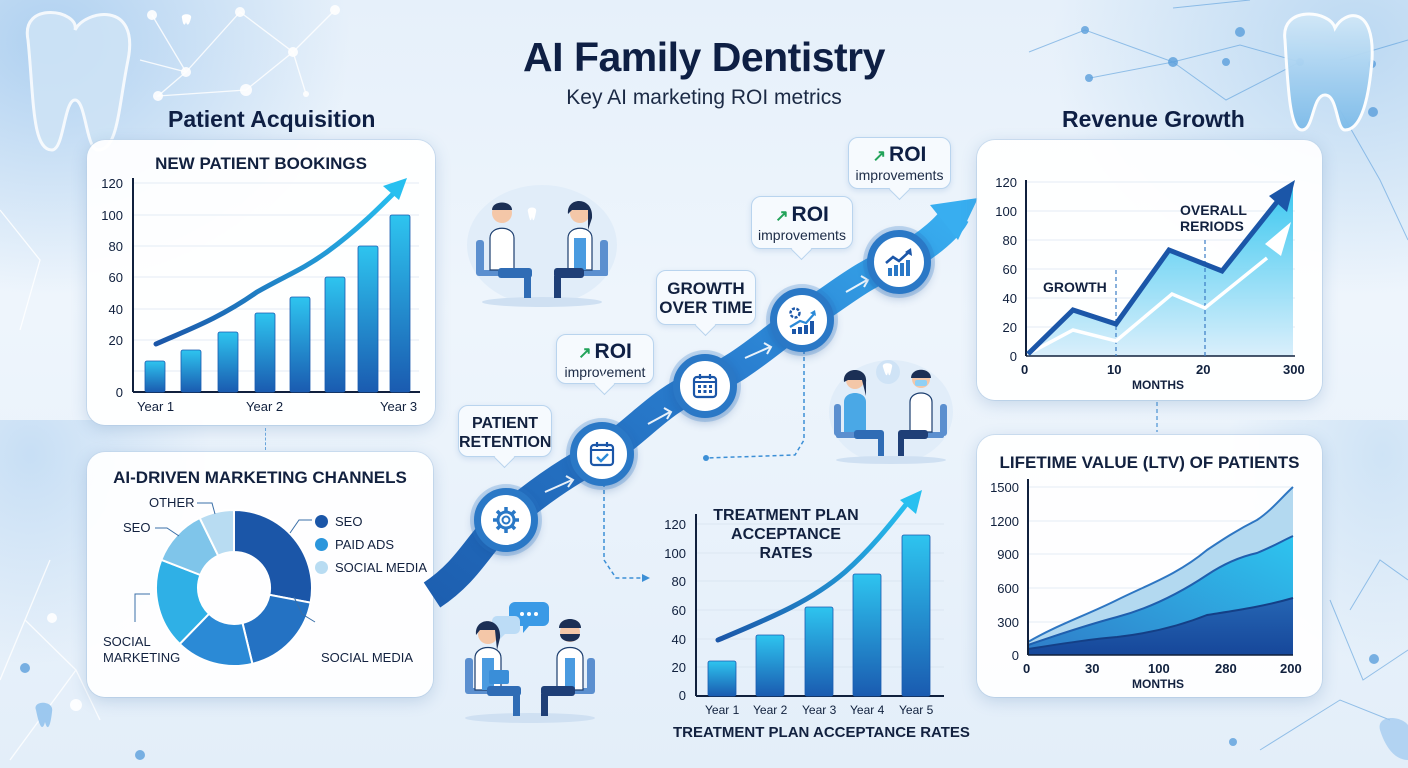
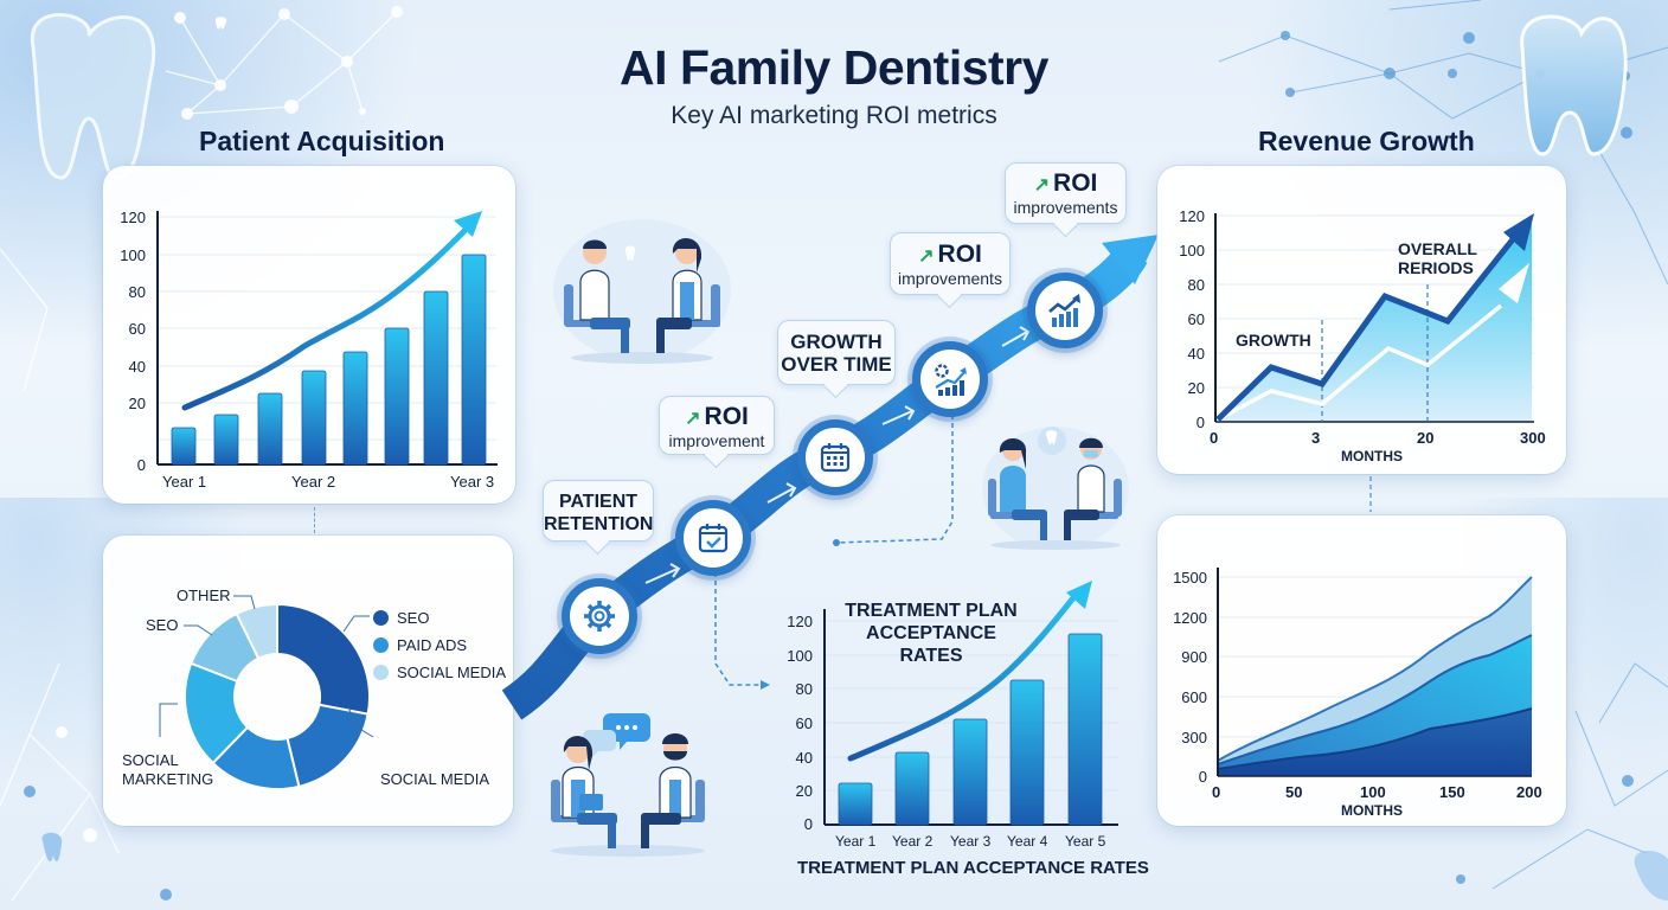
  AI Family Dentistry
  Key AI marketing ROI metrics
  Patient Acquisition
  Revenue Growth
- NEW PATIENT BOOKINGS
  120
  100
  80
  60
  40
  20
  0
  Year 1
  Year 2
  Year 3
- AI-DRIVEN MARKETING CHANNELS
  OTHER
  SEO
  SOCIAL MARKETIN
  SOCIAL MEDIA
  SEO
  PAID ADS
  SOCIAL MEDIA
  PATIENT
  RETENTION
  ↗ ROI
  improvement
  GROWTH
  OVER TIME
  ↗ ROI
  improvements
  ↗ ROI
  improvements
  TREATMENT PLAN ACCEPTANCE RATES
  120
  100
  80
  60
  40
  20
  0
  Year 1
  Year 2
  Year 3
  Year 4
  Year 5
  TREATMENT PLAN ACCEPTANCE RATES
  GROWTH
  OVERALL RERIODS
  120
  100
  80
  60
  40
  20
  0
  0
- 10
+ 3
  20
  300
  MONTHS
- LIFETIME VALUE (LTV) OF PATIENTS
  1500
  1200
  900
  600
  300
  0
  0
- 30
+ 50
  100
- 280
+ 150
  200
  MONTHS
